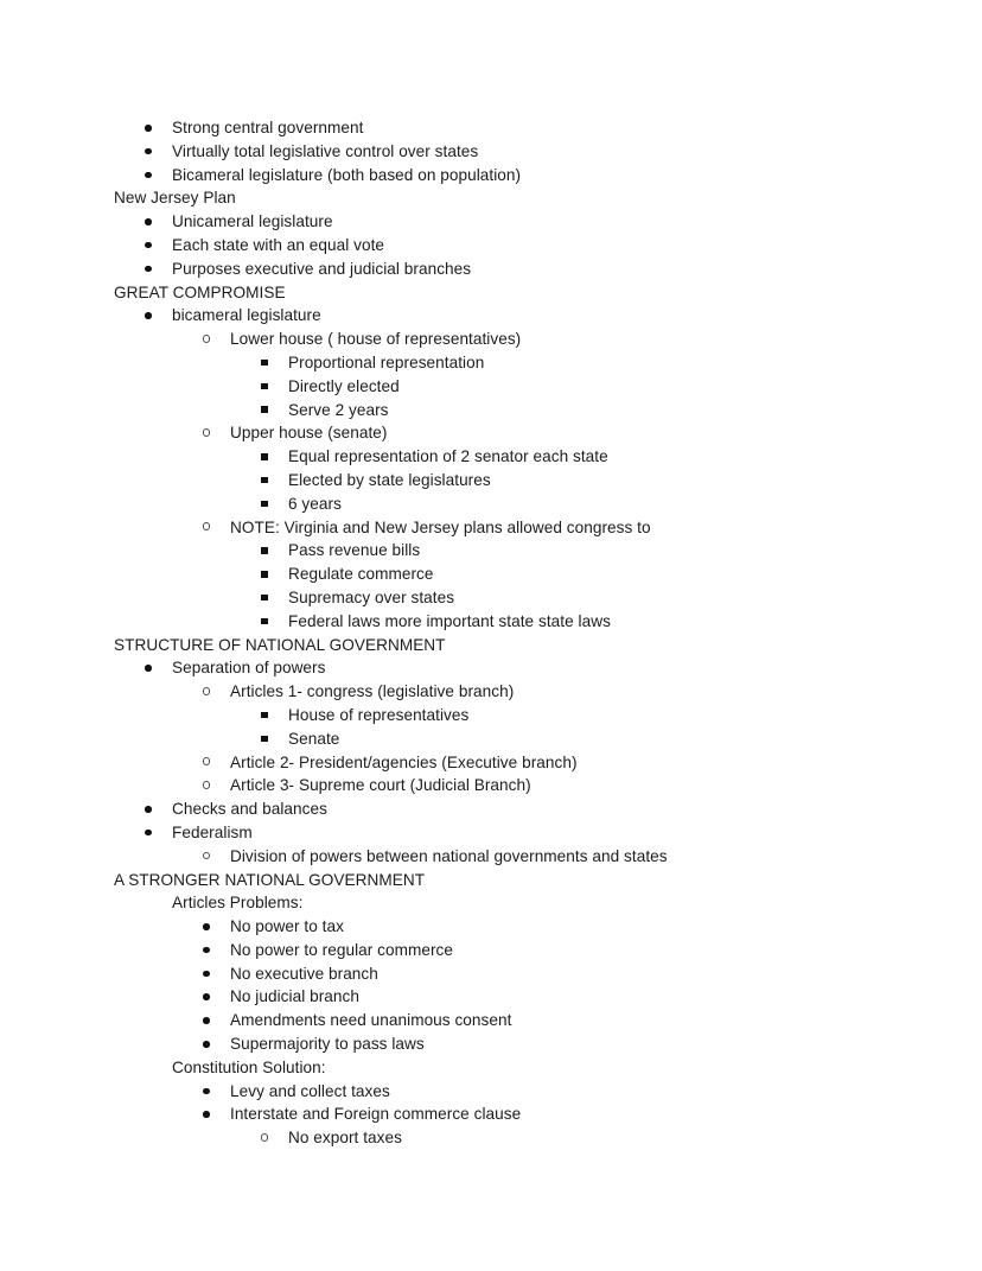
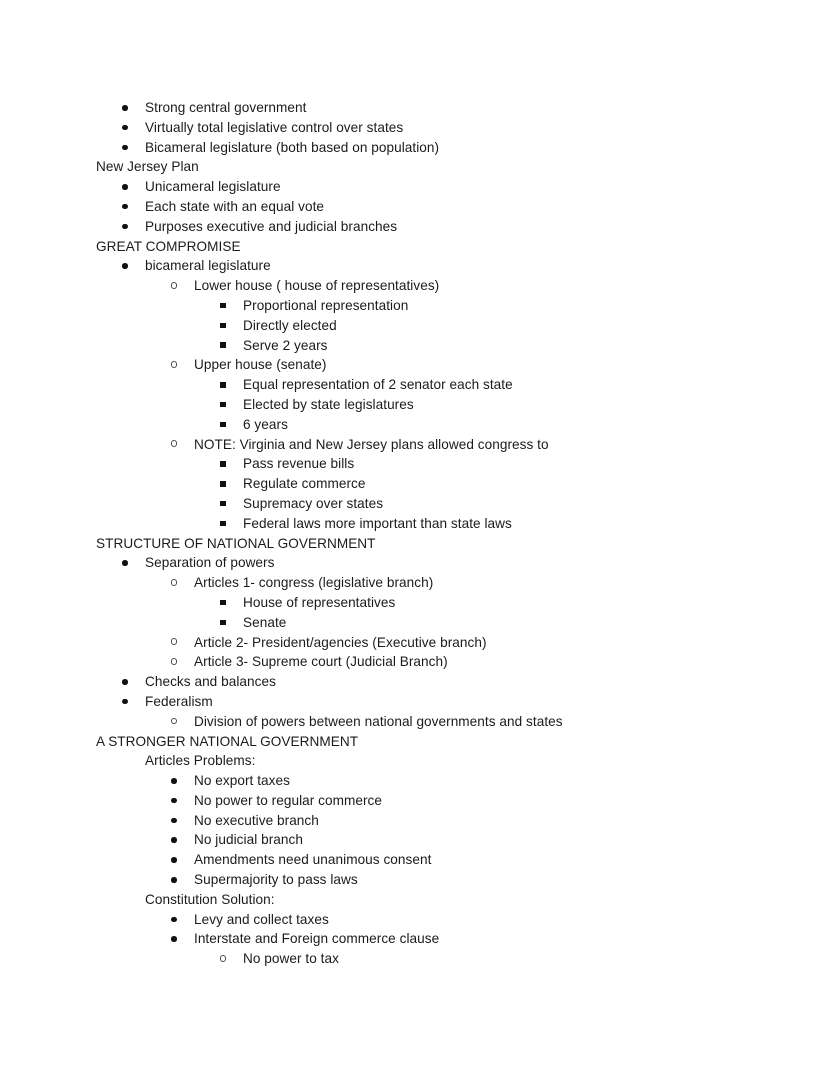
  Strong central government
  Virtually total legislative control over states
  Bicameral legislature (both based on population)
  New Jersey Plan
  Unicameral legislature
  Each state with an equal vote
  Purposes executive and judicial branches
  GREAT COMPROMISE
  bicameral legislature
  Lower house ( house of representatives)
  Proportional representation
  Directly elected
  Serve 2 years
  Upper house (senate)
  Equal representation of 2 senator each state
  Elected by state legislatures
  6 years
  NOTE: Virginia and New Jersey plans allowed congress to
  Pass revenue bills
  Regulate commerce
  Supremacy over states
- Federal laws more important state state laws
+ Federal laws more important than state laws
  STRUCTURE OF NATIONAL GOVERNMENT
  Separation of powers
  Articles 1- congress (legislative branch)
  House of representatives
  Senate
  Article 2- President/agencies (Executive branch)
  Article 3- Supreme court (Judicial Branch)
  Checks and balances
  Federalism
  Division of powers between national governments and states
  A STRONGER NATIONAL GOVERNMENT
  Articles Problems:
- No power to tax
+ No export taxes
  No power to regular commerce
  No executive branch
  No judicial branch
  Amendments need unanimous consent
  Supermajority to pass laws
  Constitution Solution:
  Levy and collect taxes
  Interstate and Foreign commerce clause
- No export taxes
+ No power to tax
